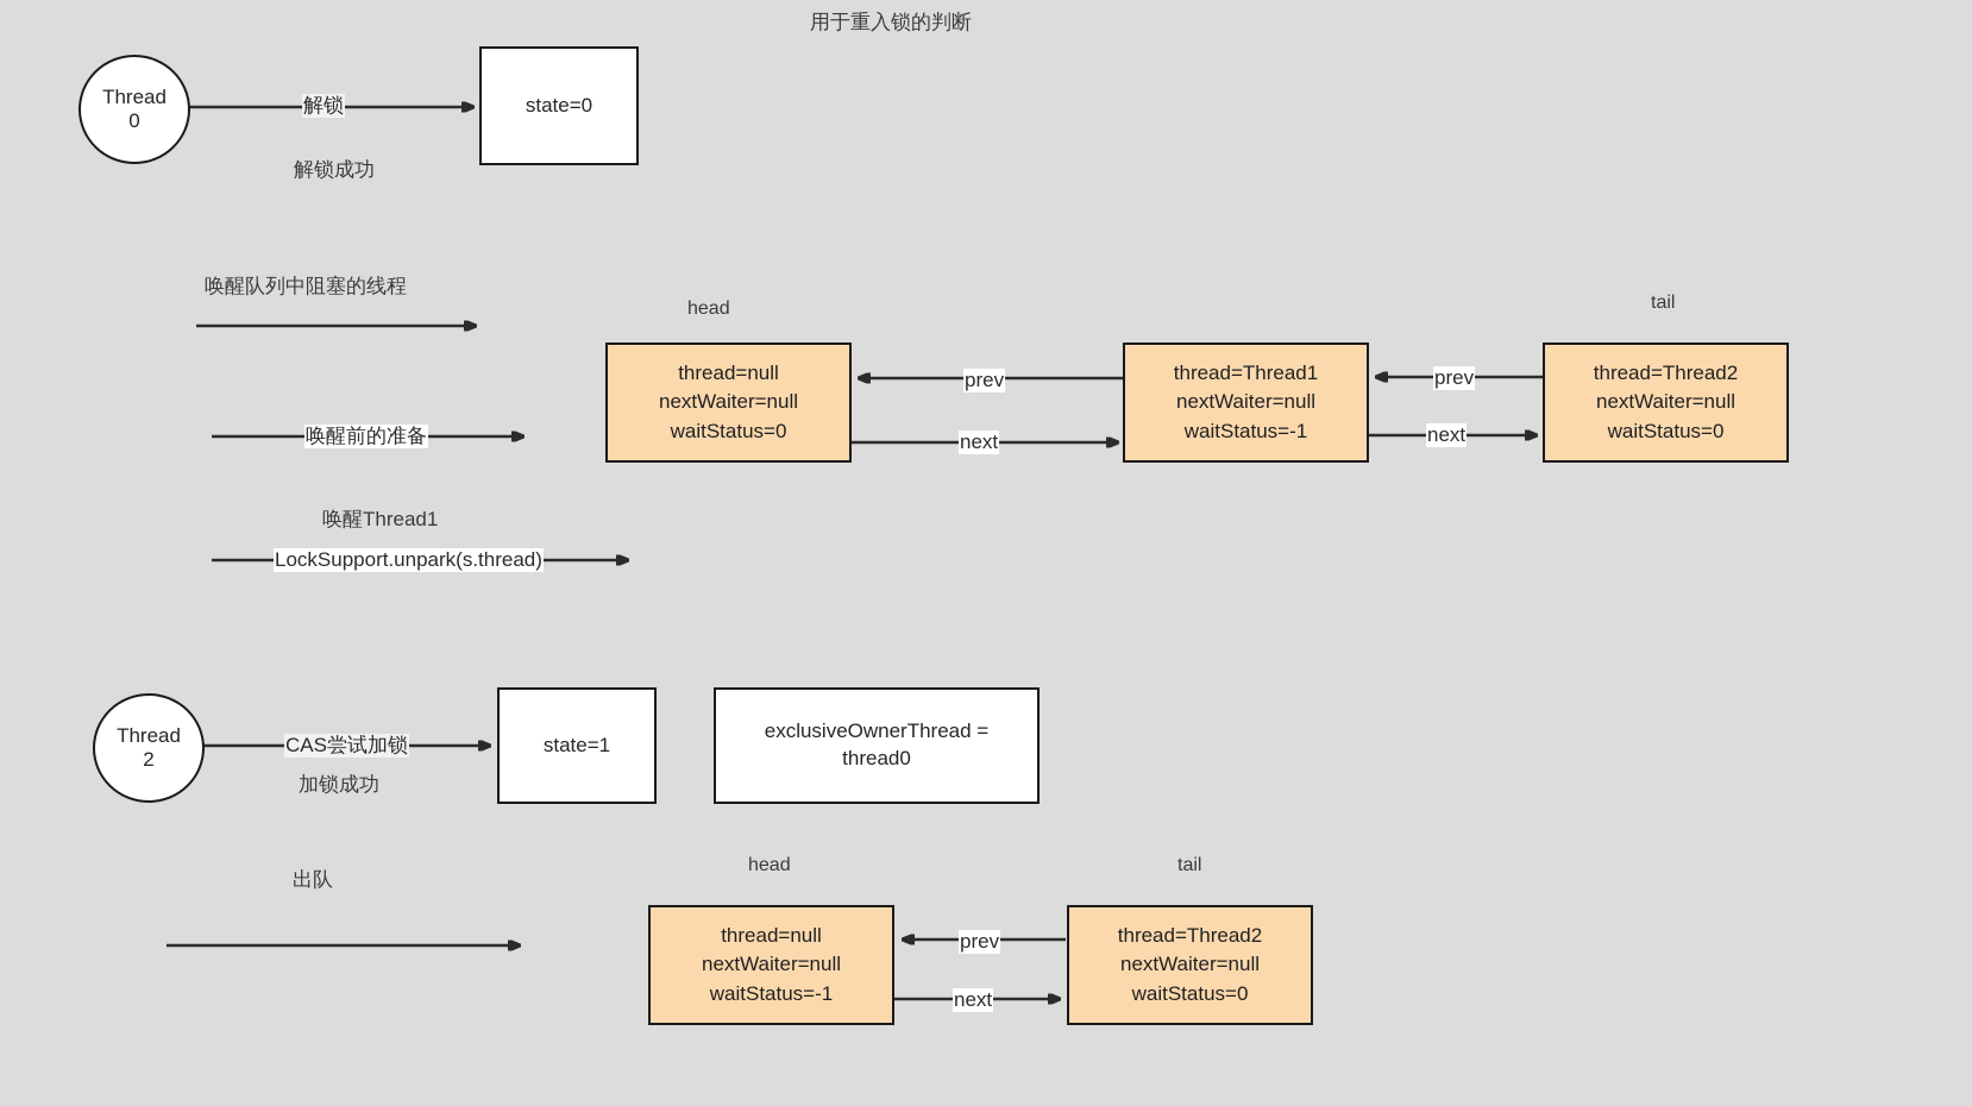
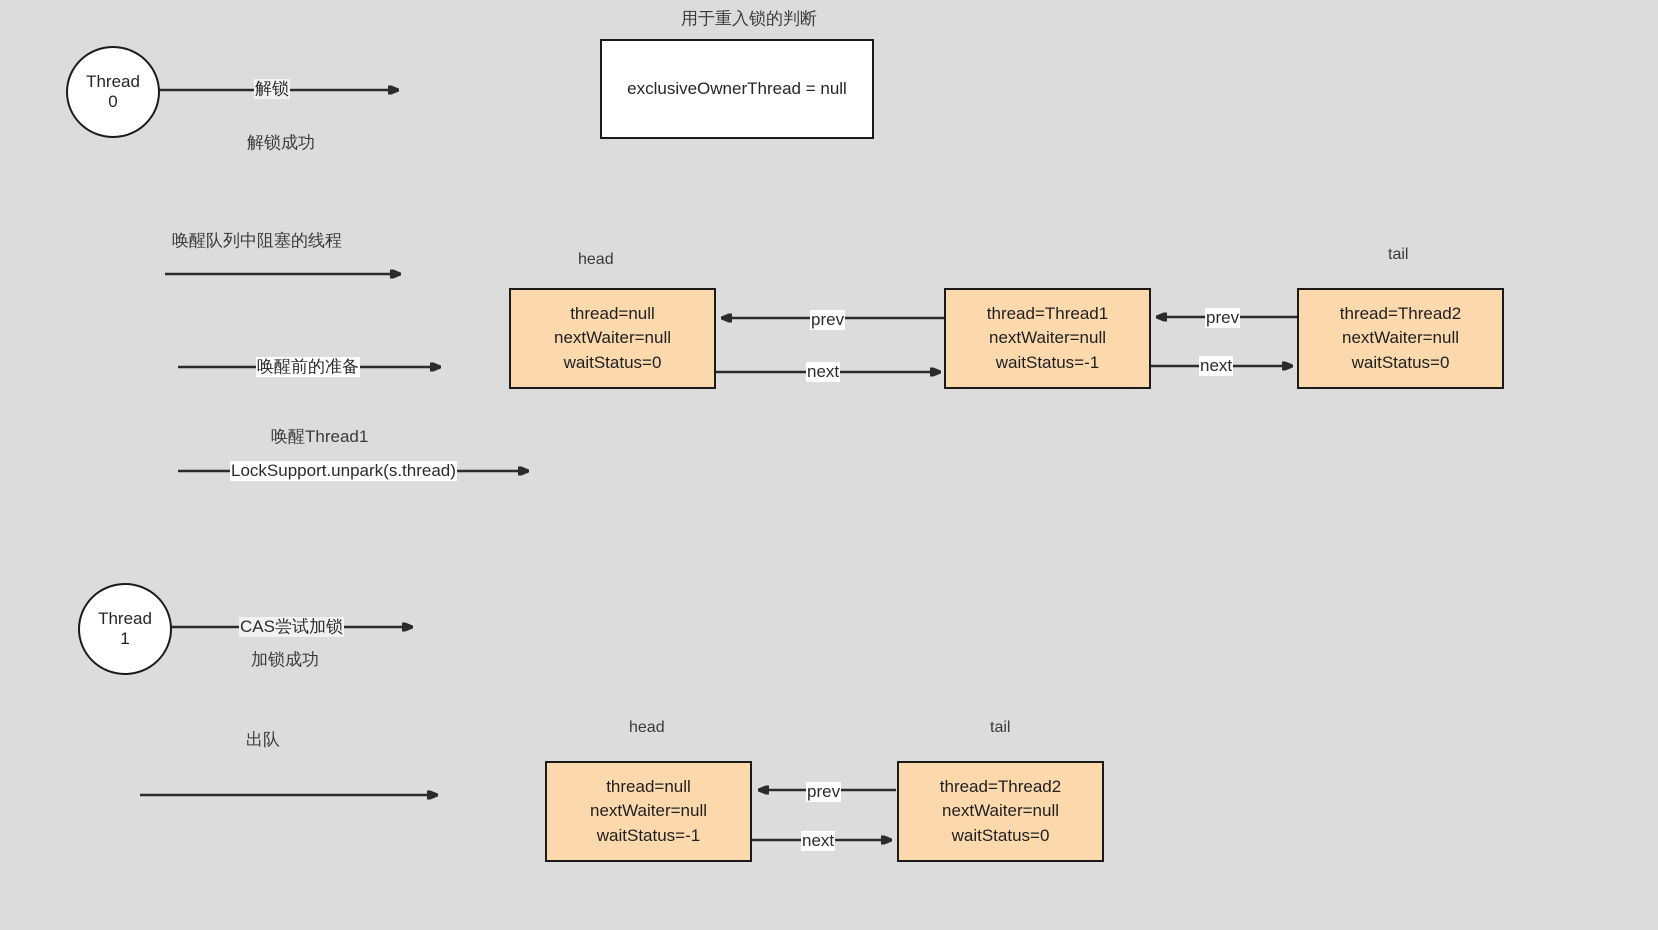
  Thread
  0
  解锁
  解锁成功
- state=0
  用于重入锁的判断
+ exclusiveOwnerThread = null
  唤醒队列中阻塞的线程
  唤醒前的准备
  唤醒Thread1
  LockSupport.unpark(s.thread)
  head
  tail
  thread=null
  nextWaiter=null
  waitStatus=0
  thread=Thread1
  nextWaiter=null
  waitStatus=-1
  thread=Thread2
  nextWaiter=null
  waitStatus=0
  prev
  next
  prev
  next
  Thread
- 2
+ 1
  CAS尝试加锁
  加锁成功
- state=1
- exclusiveOwnerThread =
- thread0
  出队
  head
  tail
  thread=null
  nextWaiter=null
  waitStatus=-1
  thread=Thread2
  nextWaiter=null
  waitStatus=0
  prev
  next
